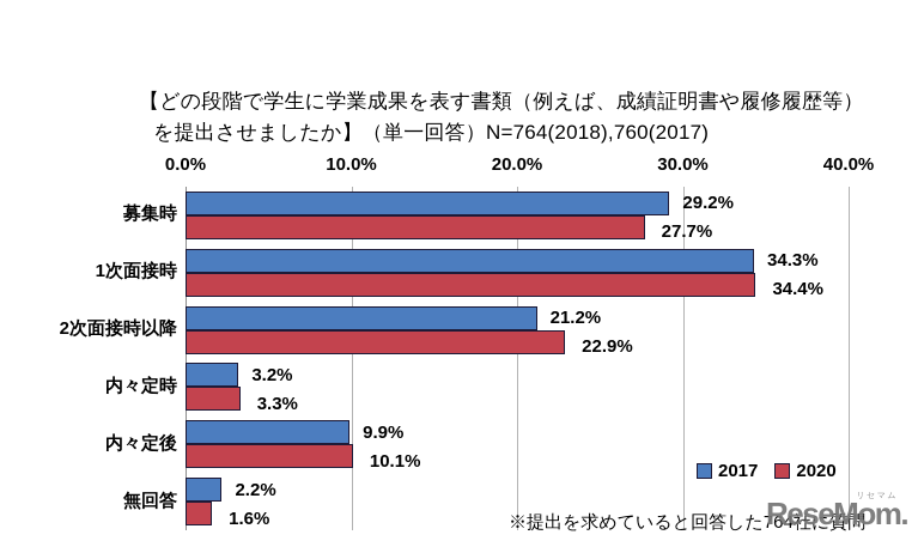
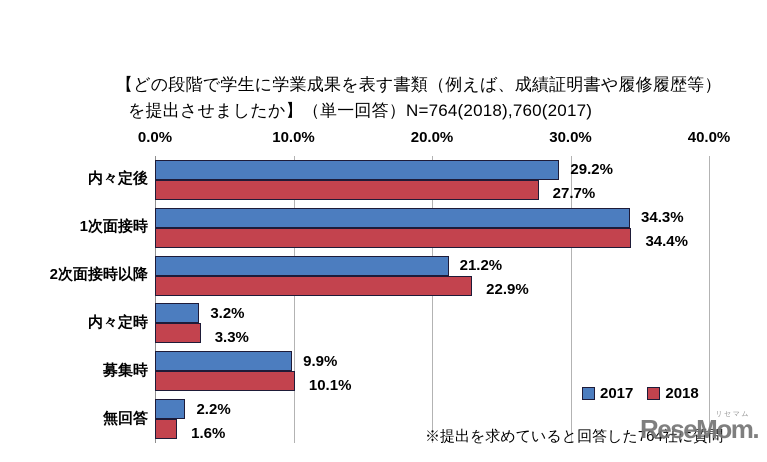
  【どの段階で学生に学業成果を表す書類（例えば、成績証明書や履修履歴等）
  を提出させましたか】（単一回答）N=764(2018),760(2017)
  0.0%
  10.0%
  20.0%
  30.0%
  40.0%
- 募集時
+ 内々定後
  29.2%
  27.7%
  1次面接時
  34.3%
  34.4%
  2次面接時以降
  21.2%
  22.9%
  内々定時
  3.2%
  3.3%
- 内々定後
+ 募集時
  9.9%
  10.1%
  無回答
  2.2%
  1.6%
  2017
- 2020
+ 2018
  ※提出を求めていると回答した764社に質問
  ReseMom.
